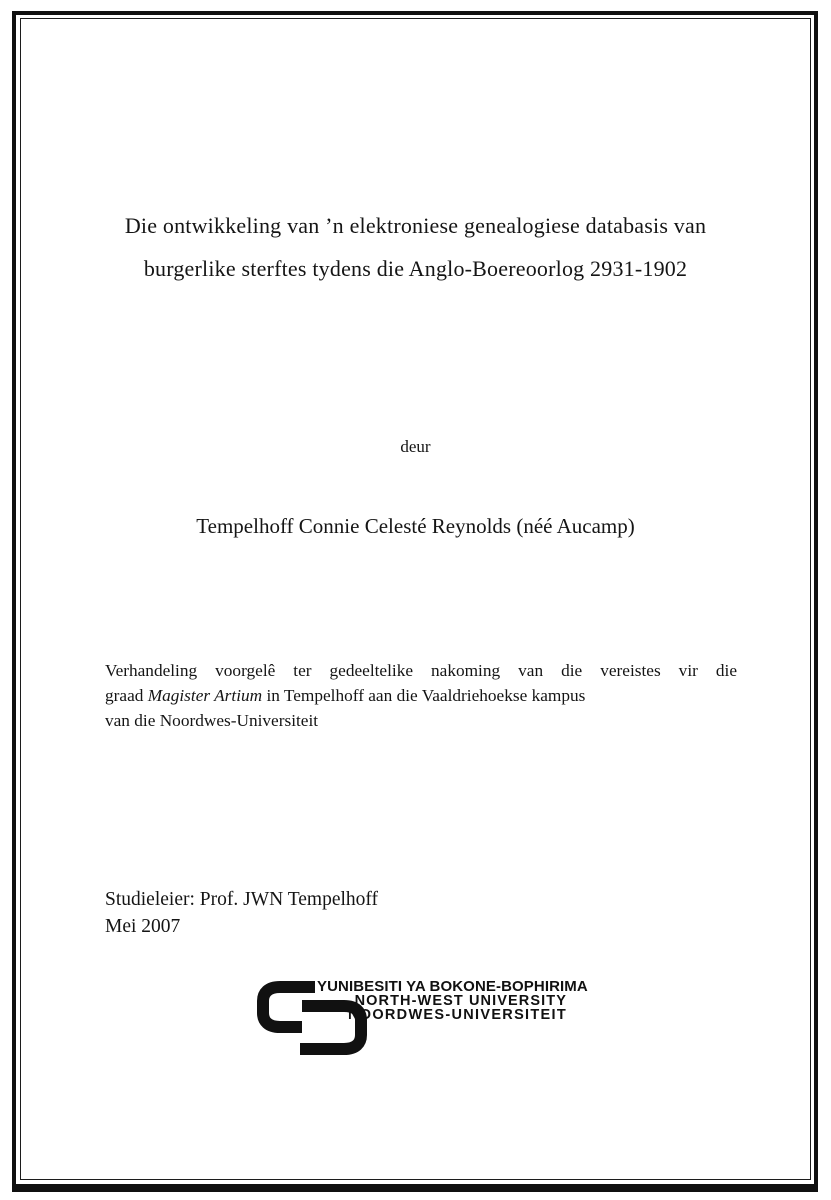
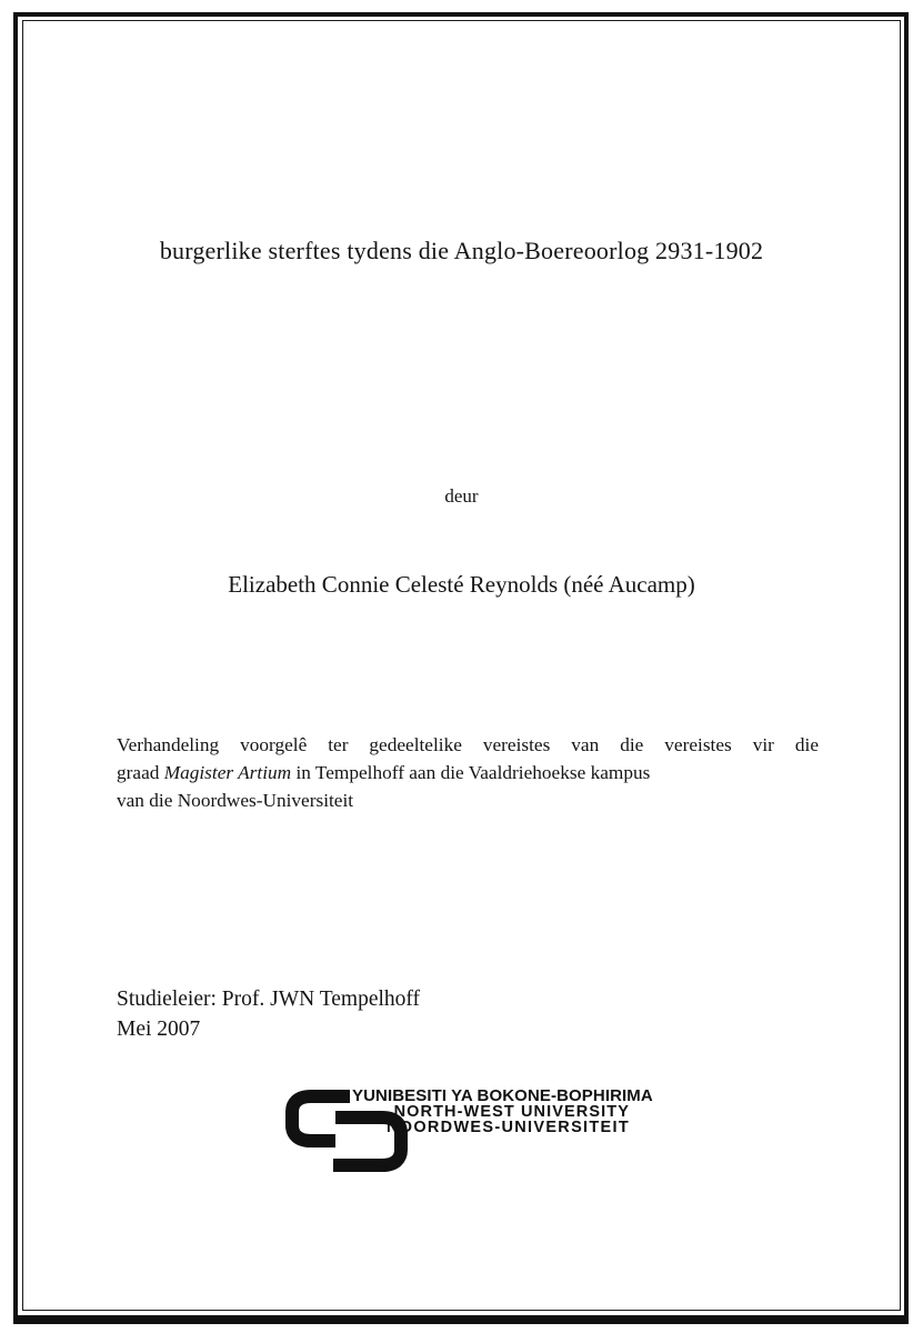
- Die ontwikkeling van ’n elektroniese genealogiese databasis van
  burgerlike sterftes tydens die Anglo-Boereoorlog 2931-1902
  deur
- Tempelhoff Connie Celesté Reynolds (néé Aucamp)
+ Elizabeth Connie Celesté Reynolds (néé Aucamp)
- Verhandeling voorgelê ter gedeeltelike nakoming van die vereistes vir die
+ Verhandeling voorgelê ter gedeeltelike vereistes van die vereistes vir die
  graad Magister Artium in Tempelhoff aan die Vaaldriehoekse kampus
  van die Noordwes-Universiteit
  Studieleier: Prof. JWN Tempelhoff
  Mei 2007
  YUNIBESITI YA BOKONE-BOPHIRIMA
  NORTH-WEST UNIVERSITY
  NOORDWES-UNIVERSITEIT
